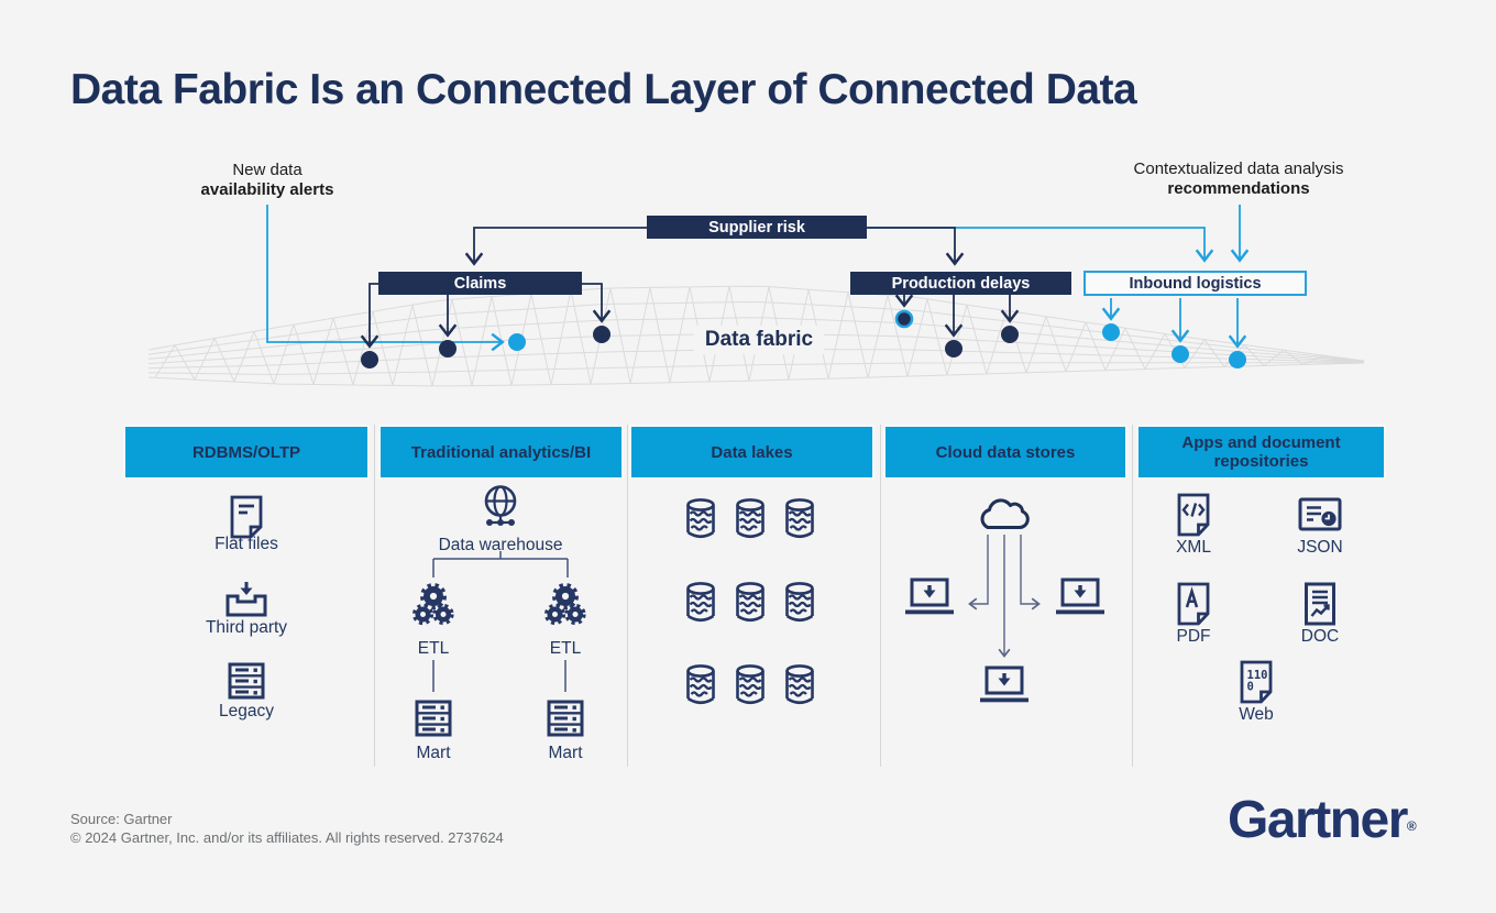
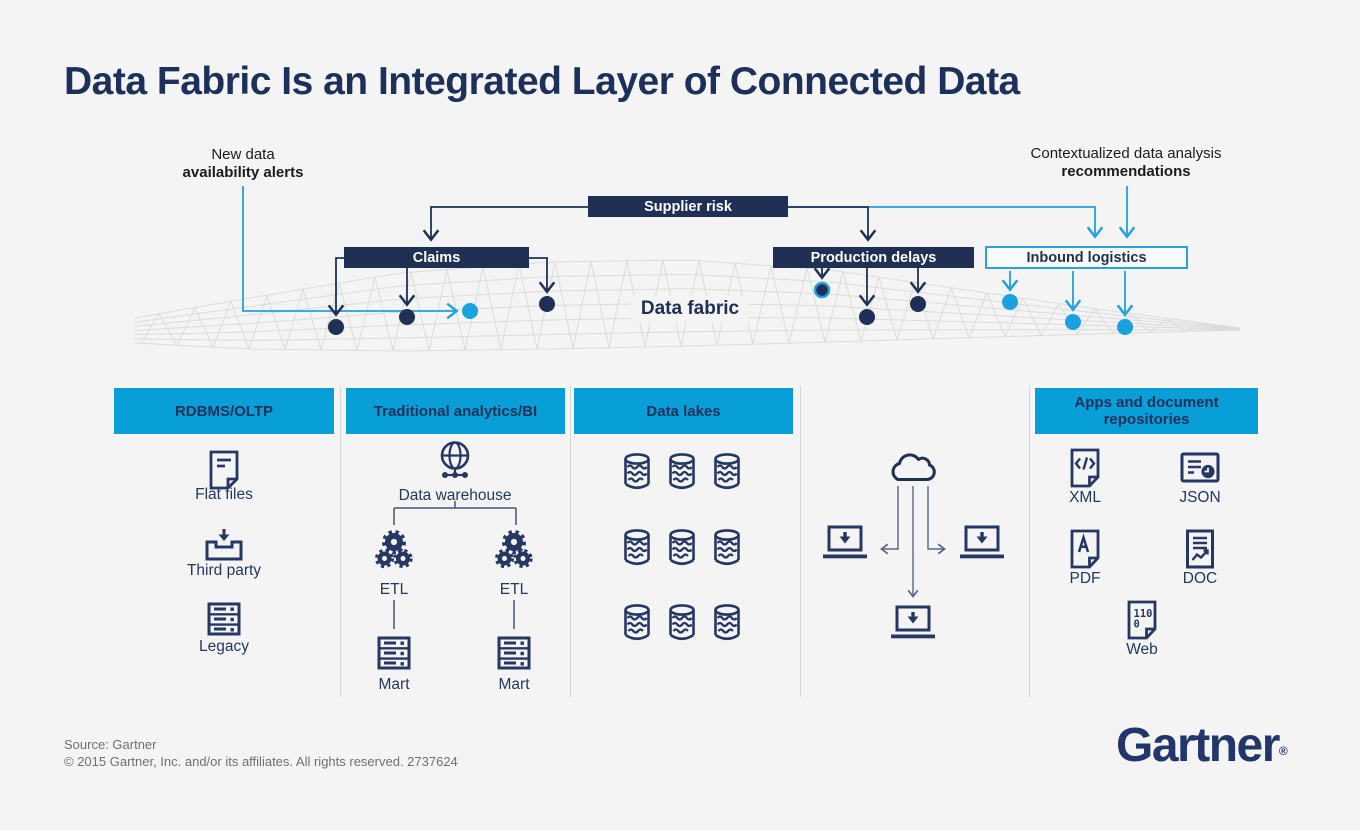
- Data Fabric Is an Connected Layer of Connected Data
+ Data Fabric Is an Integrated Layer of Connected Data
  New data
  availability alerts
  Contextualized data analysis
  recommendations
  Supplier risk
  Claims
  Production delays
  Inbound logistics
  Data fabric
  RDBMS/OLTP
  Traditional analytics/BI
  Data lakes
- Cloud data stores
  Apps and document repositories
  Flat files
  Third party
  Legacy
  Data warehouse
  ETL
  ETL
  Mart
  Mart
  XML
  JSON
  PDF
  DOC
  110
  0
  Web
  Source: Gartner
- © 2024 Gartner, Inc. and/or its affiliates. All rights reserved. 2737624
+ © 2015 Gartner, Inc. and/or its affiliates. All rights reserved. 2737624
  Gartner®
